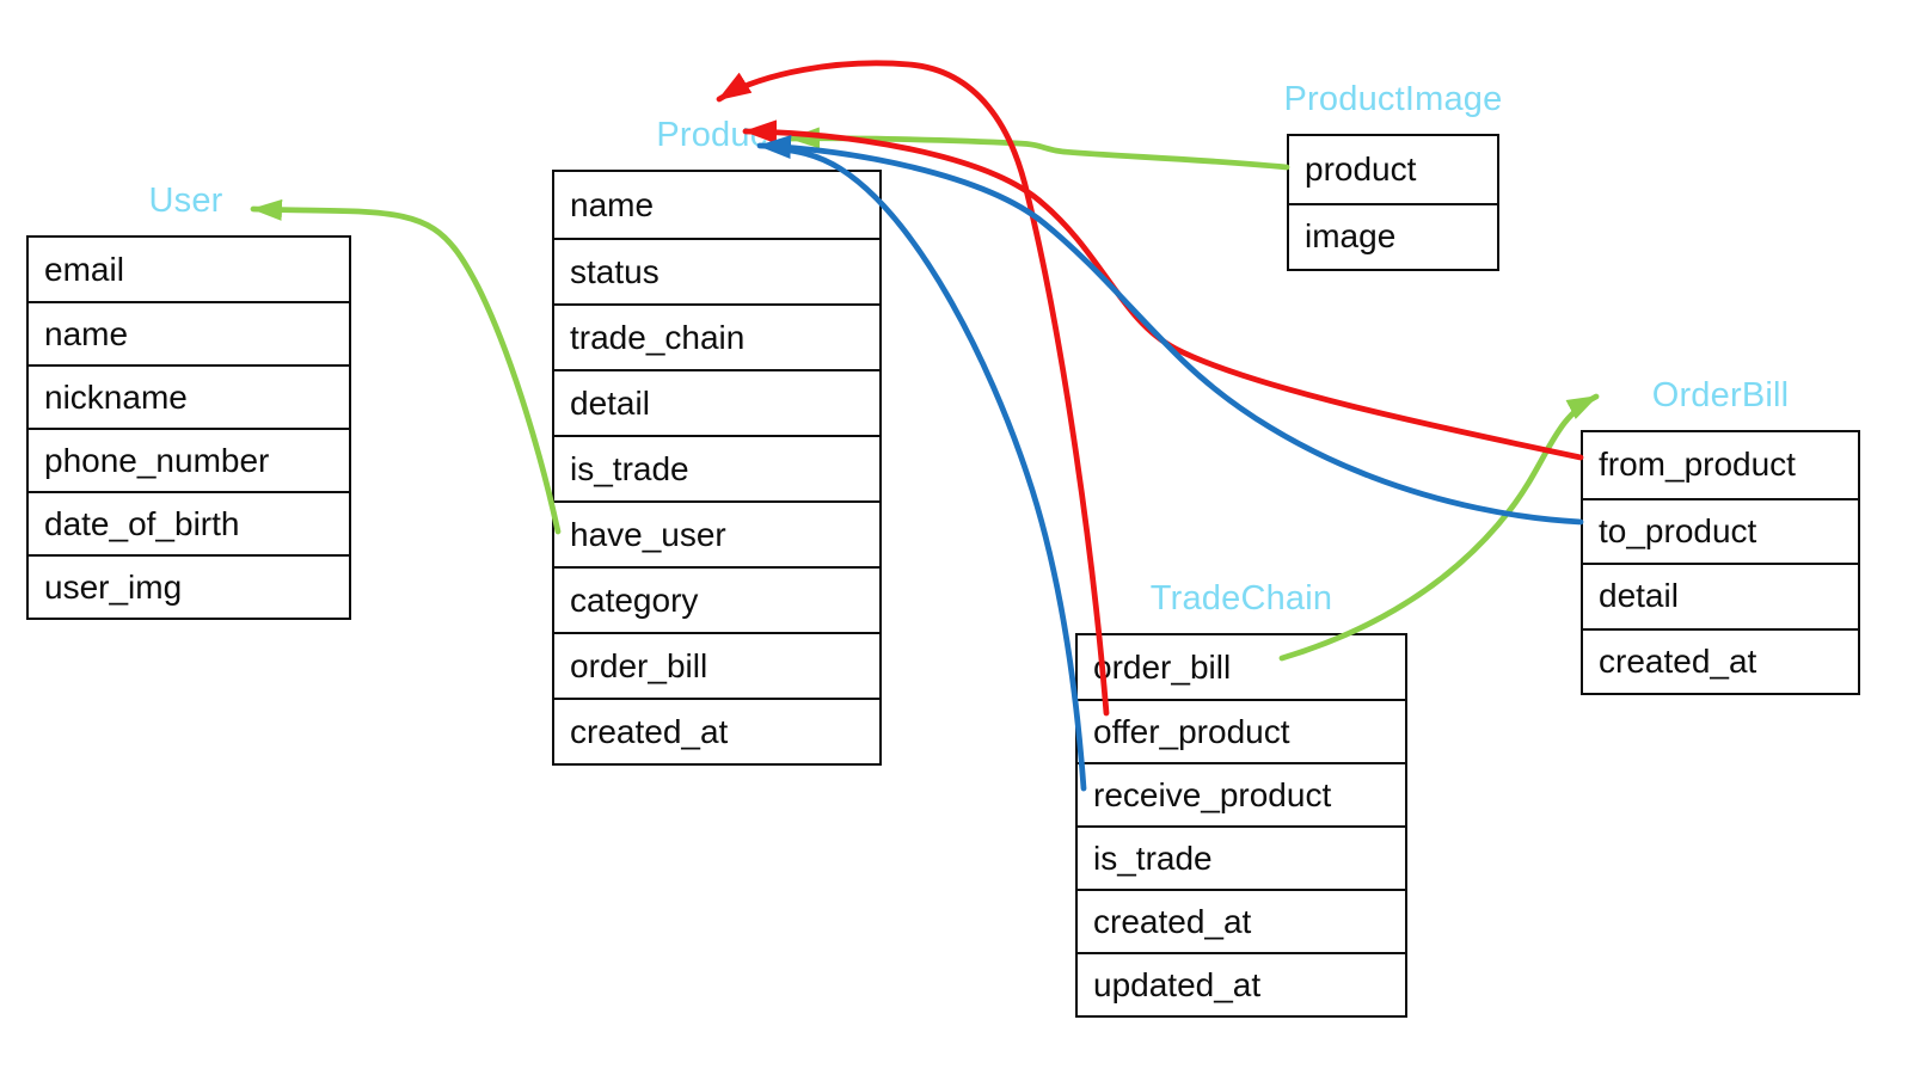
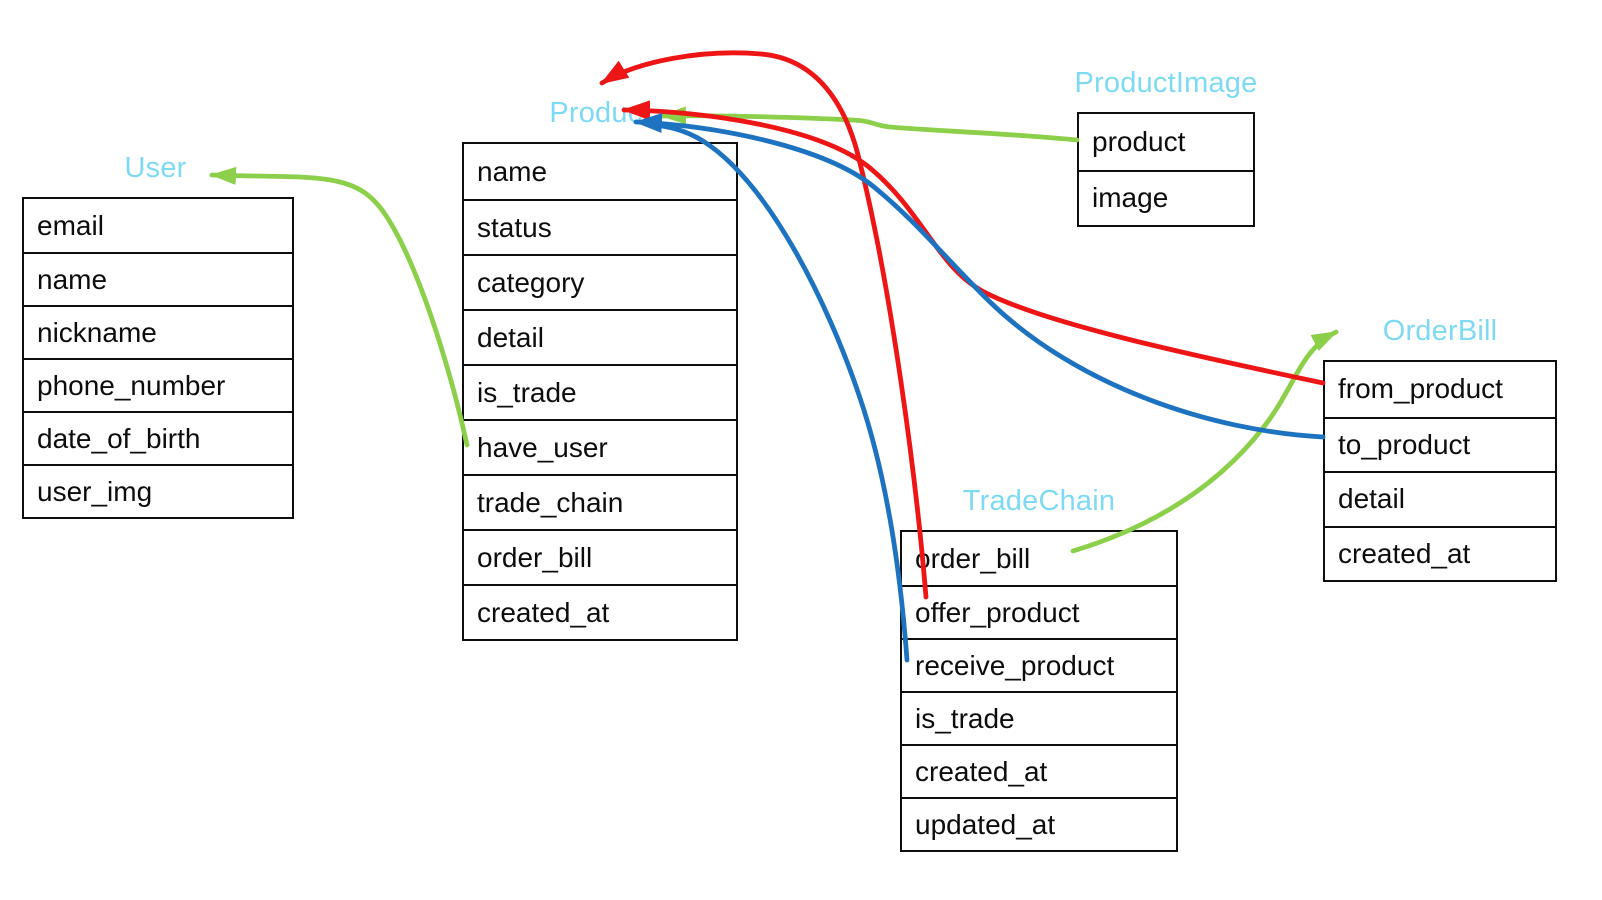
  User
  email
  name
  nickname
  phone_number
  date_of_birth
  user_img
  Produc
  name
  status
- trade_chain
+ category
  detail
  is_trade
  have_user
- category
+ trade_chain
  order_bill
  created_at
  ProductImage
  product
  image
  OrderBill
  from_product
  to_product
  detail
  created_at
  TradeChain
  rder_bill
  offer_product
  receive_product
  is_trade
  created_at
  updated_at
